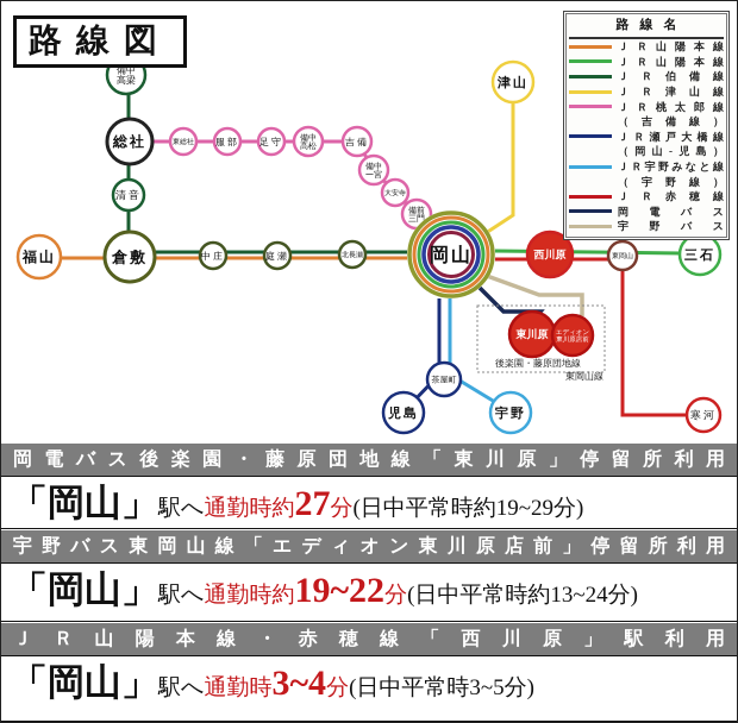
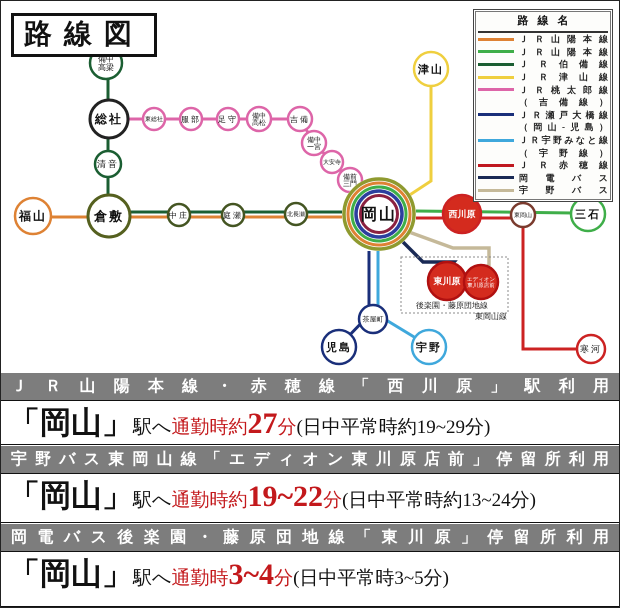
  備中高梁
  総社
  清音
  福山
  倉敷
  中庄
  庭瀬
  服部
  足守
  備中高松
  吉備
  備中一宮
  備前三門
  津山
  岡山
  西川原
  三石
  寒河
  茶屋町
  児島
  宇野
  東川原
  後楽園・藤原団地線
  東岡山線
  路線図
  路線名
  ＪＲ山陽本線
  ＪＲ山陽本線
  ＪＲ伯備線
  ＪＲ津山線
  ＪＲ桃太郎線
  （吉備線）
  ＪＲ瀬戸大橋線
  （岡山-児島）
  ＪＲ宇野みなと線
  （宇野線）
  ＪＲ赤穂線
  岡電バス
  宇野バス
- 岡電バス後楽園・藤原団地線「東川原」停留所利用
+ ＪＲ山陽本線・赤穂線「西川原」駅利用
  「岡山」
  駅へ
  通勤時約
  27
  分
  (日中平常時約19~29分)
  宇野バス東岡山線「エディオン東川原店前」停留所利用
  「岡山」
  駅へ
  通勤時約
  19~22
  分
  (日中平常時約13~24分)
- ＪＲ山陽本線・赤穂線「西川原」駅利用
+ 岡電バス後楽園・藤原団地線「東川原」停留所利用
  「岡山」
  駅へ
  通勤時
  3~4
  分
  (日中平常時3~5分)
